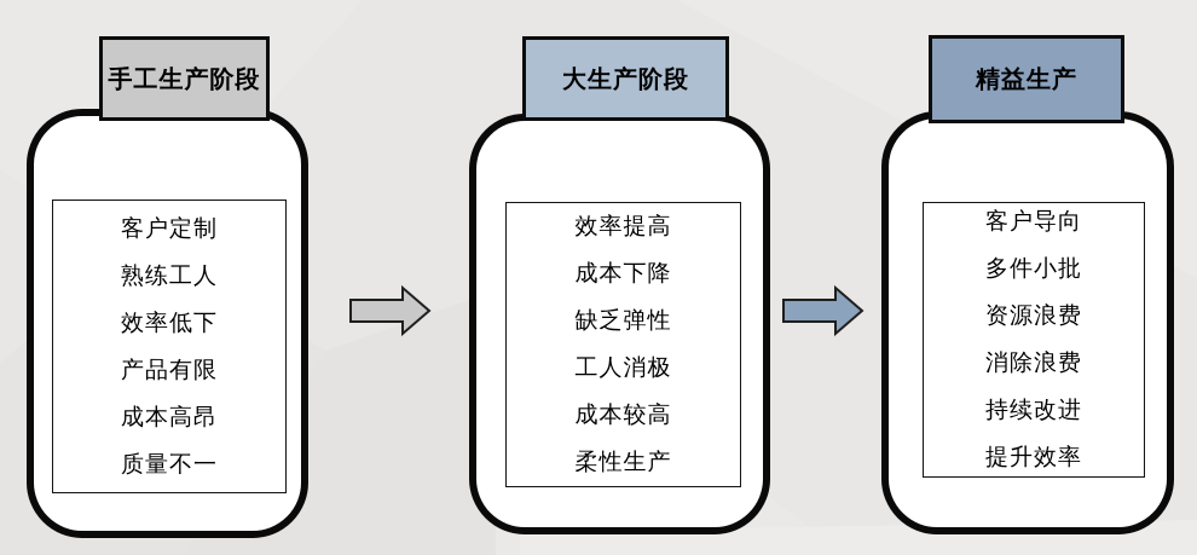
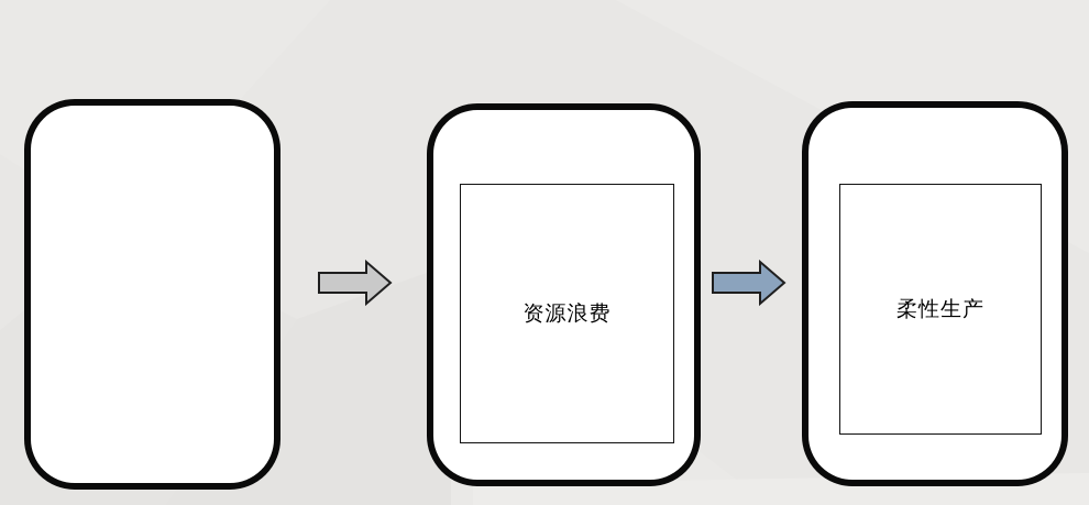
- 手工生产阶段
- 客户定制
- 熟练工人
- 效率低下
- 产品有限
- 成本高昂
- 质量不一
- 大生产阶段
- 效率提高
- 成本下降
- 缺乏弹性
- 工人消极
- 成本较高
- 柔性生产
+ 资源浪费
- 精益生产
- 客户导向
- 多件小批
- 资源浪费
+ 柔性生产
- 消除浪费
- 持续改进
- 提升效率
